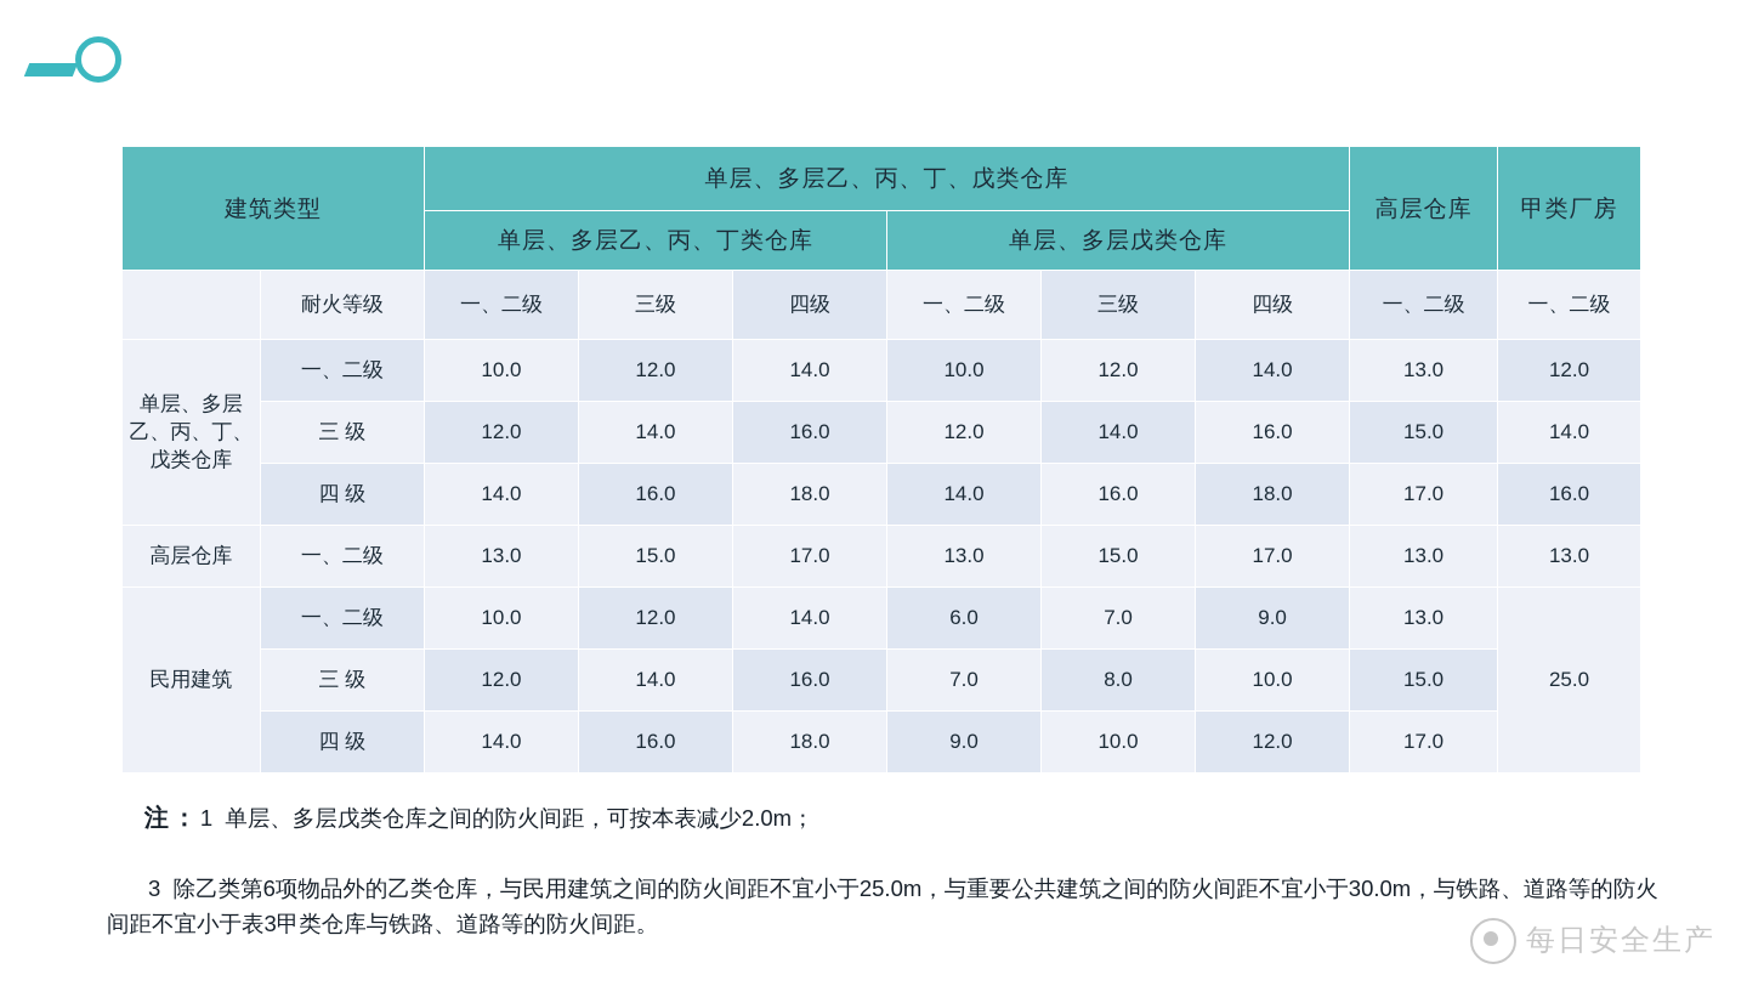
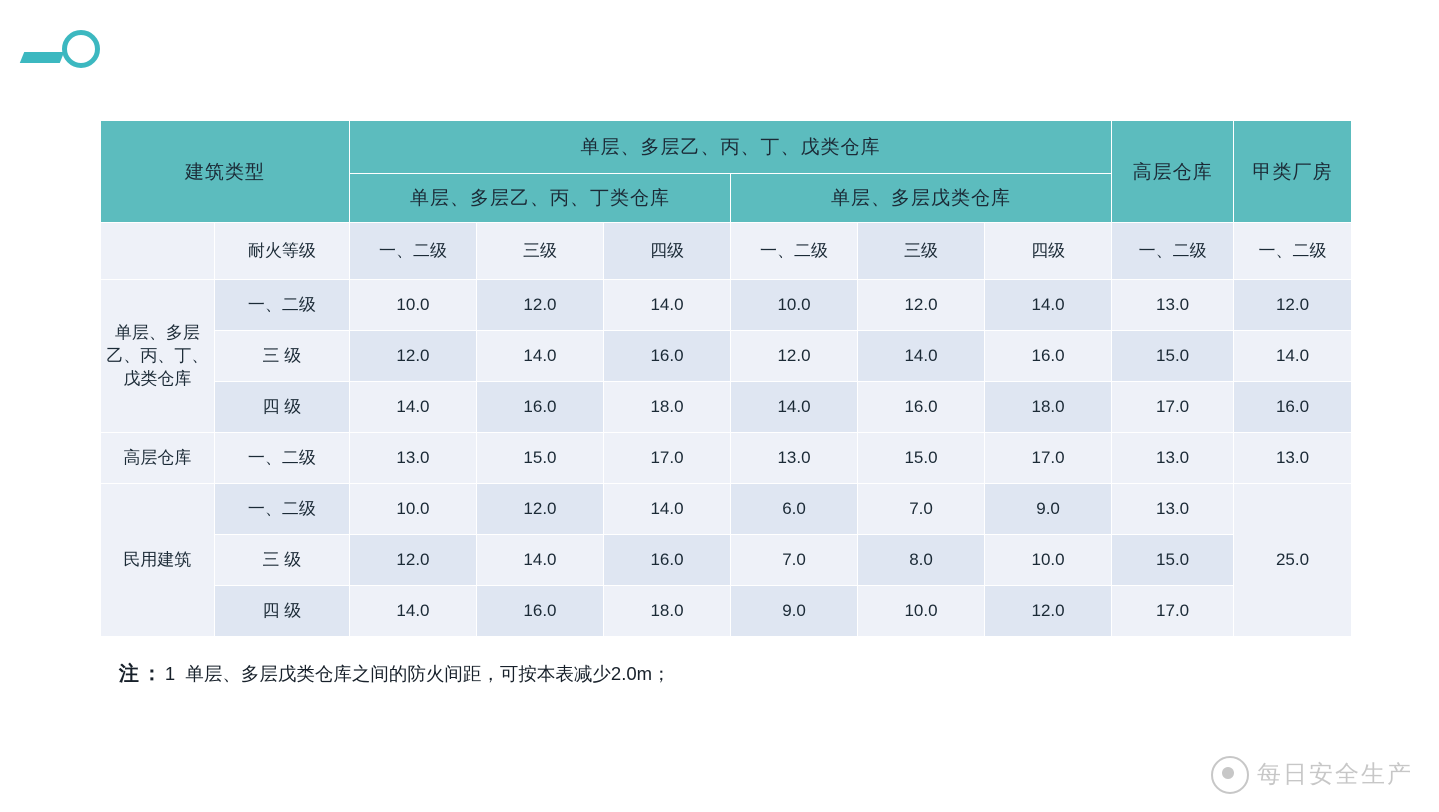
  建筑类型	单层、多层乙、丙、丁、戊类仓库	高层仓库	甲类厂房
  单层、多层乙、丙、丁类仓库	单层、多层戊类仓库
  	耐火等级	一、二级	三级	四级	一、二级	三级	四级	一、二级	一、二级
  单层、多层乙、丙、丁、戊类仓库	一、二级	10.0	12.0	14.0	10.0	12.0	14.0	13.0	12.0
  三 级	12.0	14.0	16.0	12.0	14.0	16.0	15.0	14.0
  四 级	14.0	16.0	18.0	14.0	16.0	18.0	17.0	16.0
  高层仓库	一、二级	13.0	15.0	17.0	13.0	15.0	17.0	13.0	13.0
  民用建筑	一、二级	10.0	12.0	14.0	6.0	7.0	9.0	13.0	25.0
  三 级	12.0	14.0	16.0	7.0	8.0	10.0	15.0
  四 级	14.0	16.0	18.0	9.0	10.0	12.0	17.0
  注：1 单层、多层戊类仓库之间的防火间距，可按本表减少2.0m；
- 3 除乙类第6项物品外的乙类仓库，与民用建筑之间的防火间距不宜小于25.0m，与重要公共建筑之间的防火间距不宜小于30.0m，与铁路、道路等的防火间距不宜小于表3甲类仓库与铁路、道路等的防火间距。
  每日安全生产
